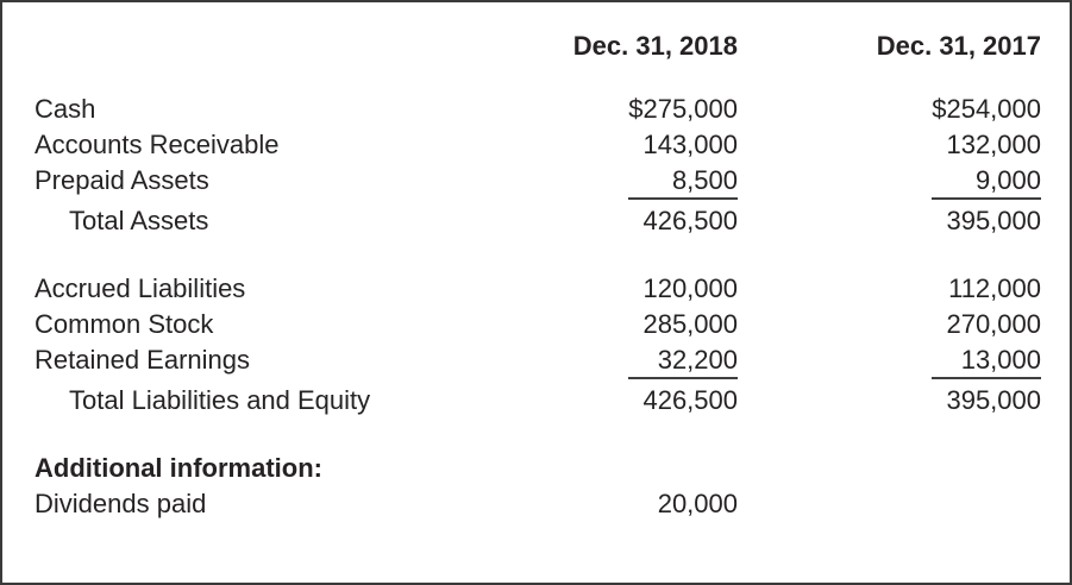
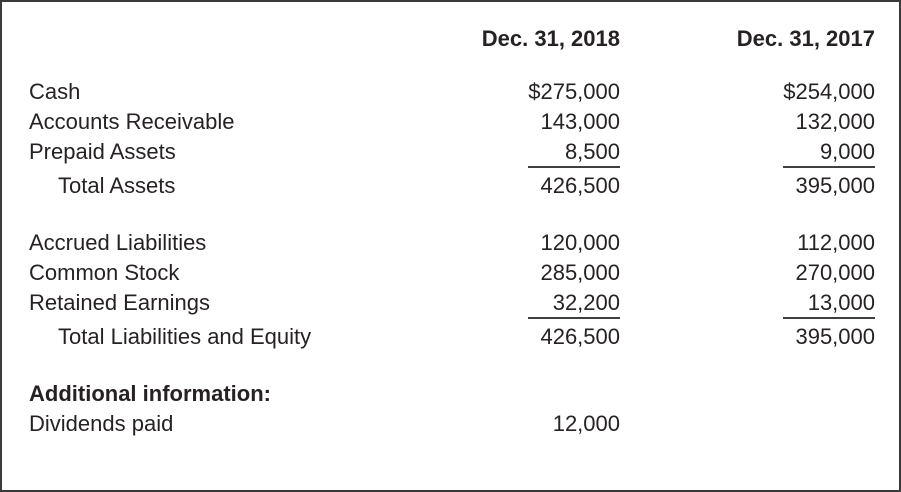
  Dec. 31, 2018
  Dec. 31, 2017
  Cash
  $275,000
  $254,000
  Accounts Receivable
  143,000
  132,000
  Prepaid Assets
  8,500
  9,000
  Total Assets
  426,500
  395,000
  Accrued Liabilities
  120,000
  112,000
  Common Stock
  285,000
  270,000
  Retained Earnings
  32,200
  13,000
  Total Liabilities and Equity
  426,500
  395,000
  Additional information:
  Dividends paid
- 20,000
+ 12,000
